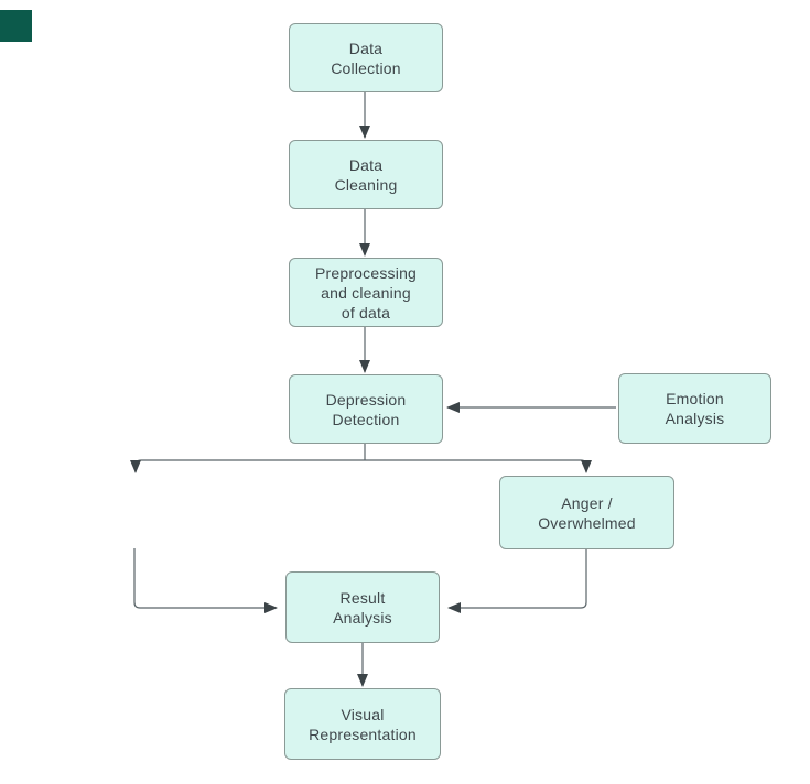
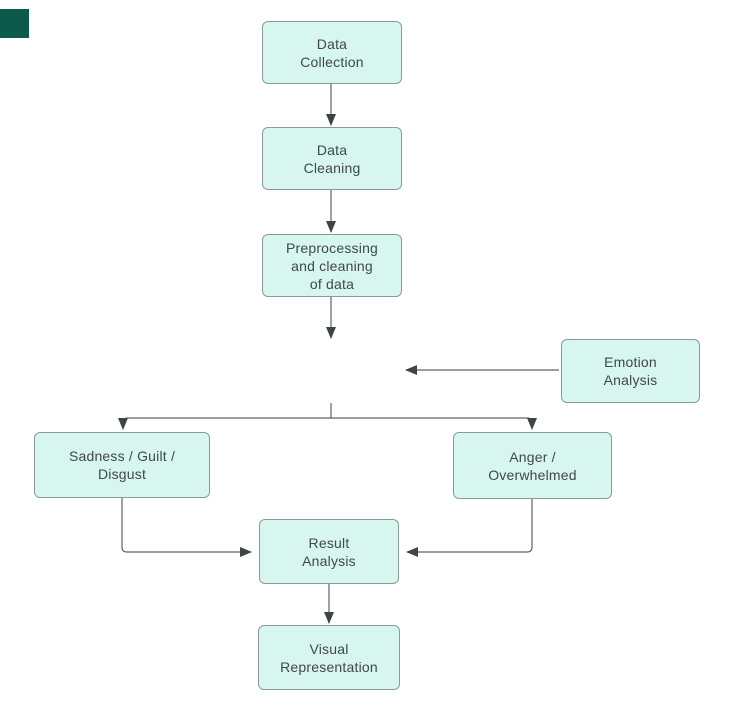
  Data
  Collection
  Data
  Cleaning
  Preprocessing
  and cleaning
  of data
- Depression
- Detection
  Emotion
  Analysis
+ Sadness / Guilt /
+ Disgust
  Anger /
  Overwhelmed
  Result
  Analysis
  Visual
  Representation
